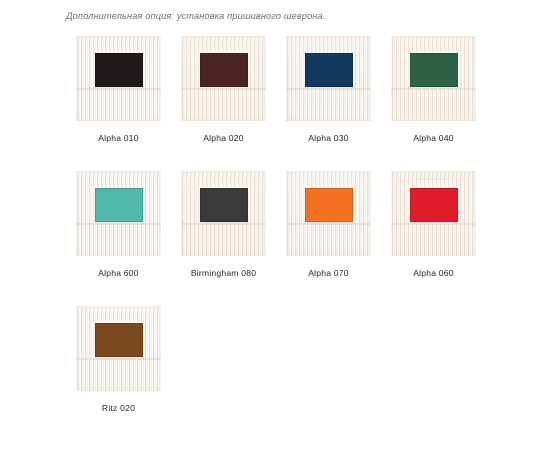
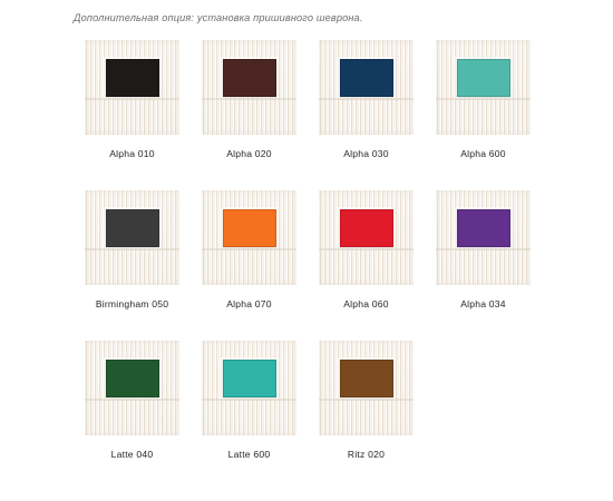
  Дополнительная опция: установка пришивного шеврона.
  Alpha 010
  Alpha 020
  Alpha 030
- Alpha 040
  Alpha 600
- Birmingham 080
+ Birmingham 050
  Alpha 070
  Alpha 060
+ Alpha 034
+ Latte 040
+ Latte 600
  Ritz 020
